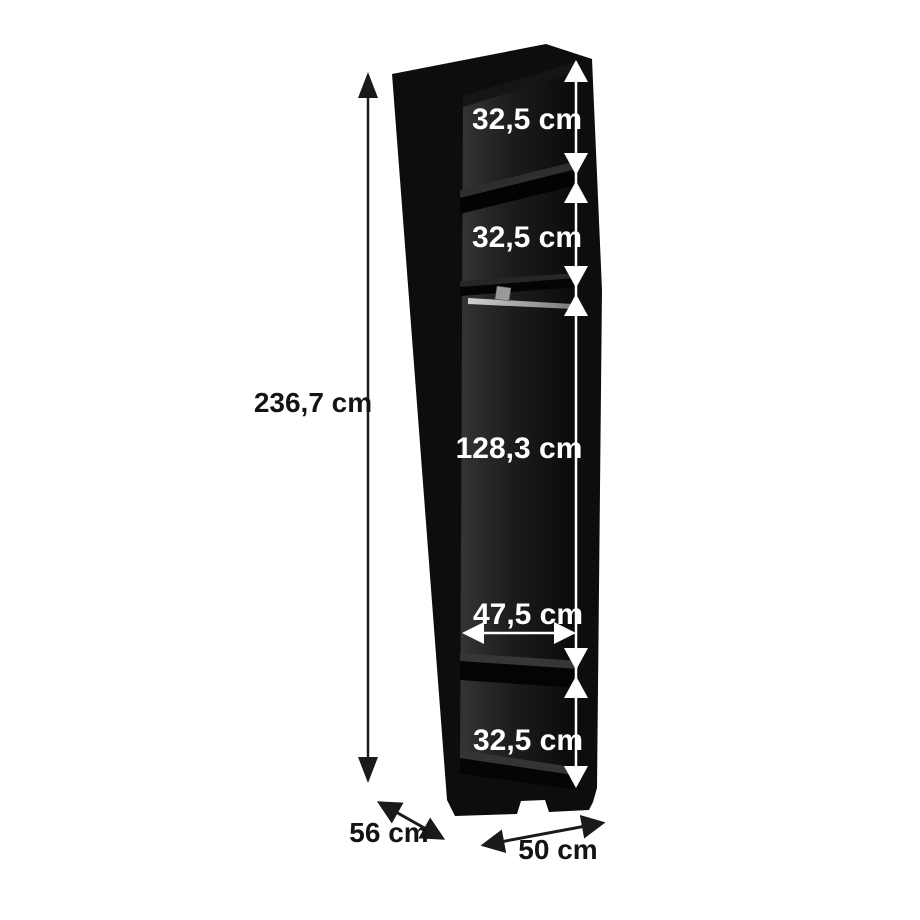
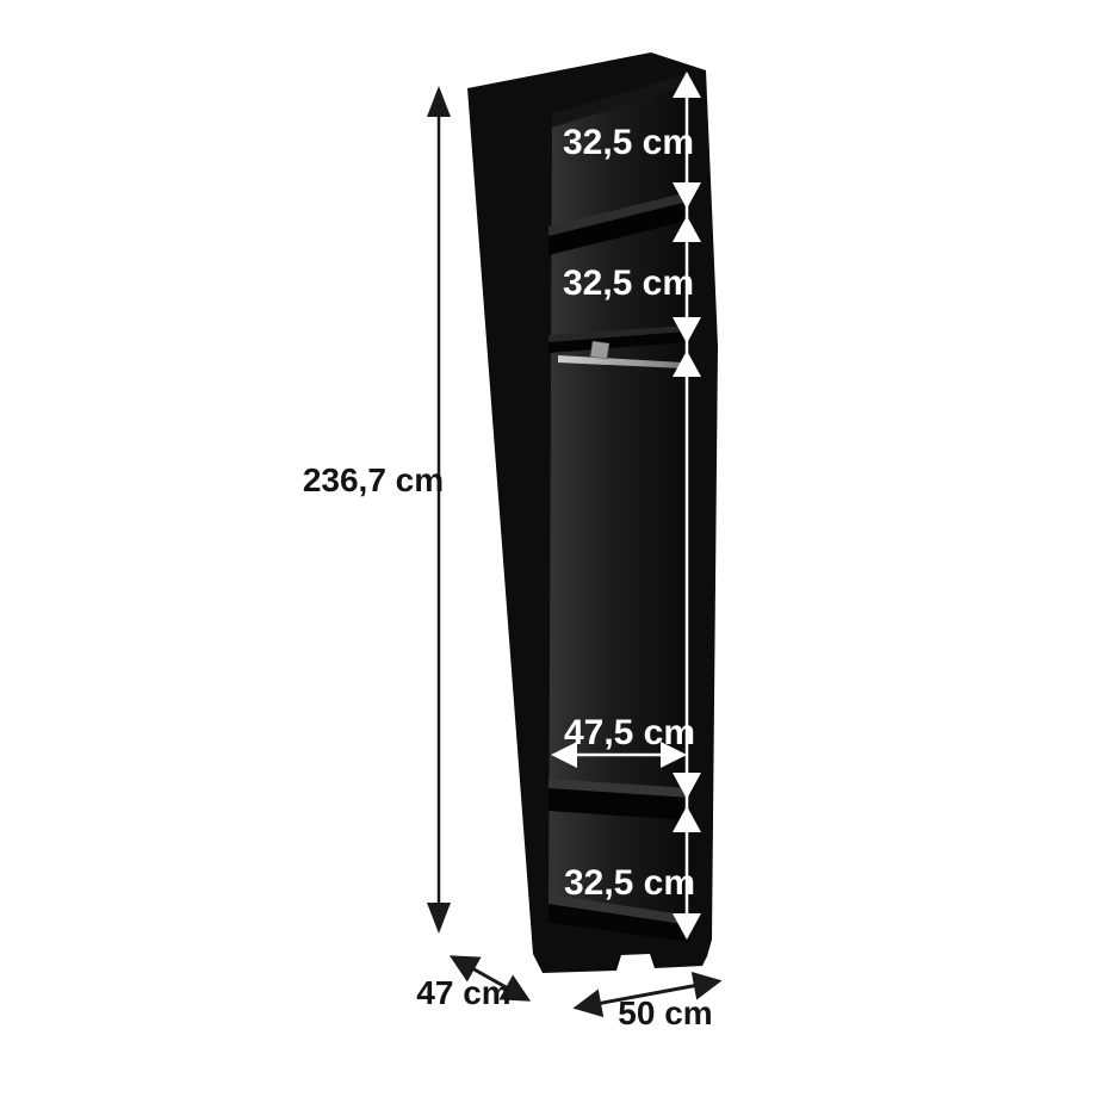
  32,5 cm
  32,5 cm
- 128,3 cm
  47,5 cm
  32,5 cm
  236,7 cm
- 56 cm
+ 47 cm
  50 cm
